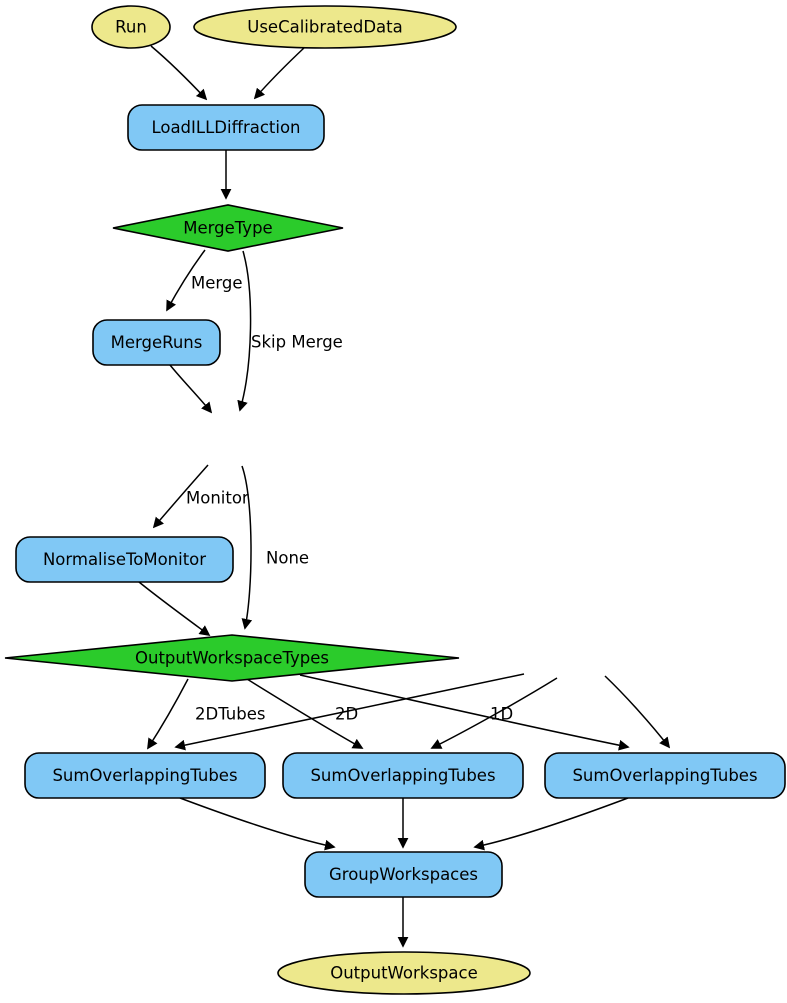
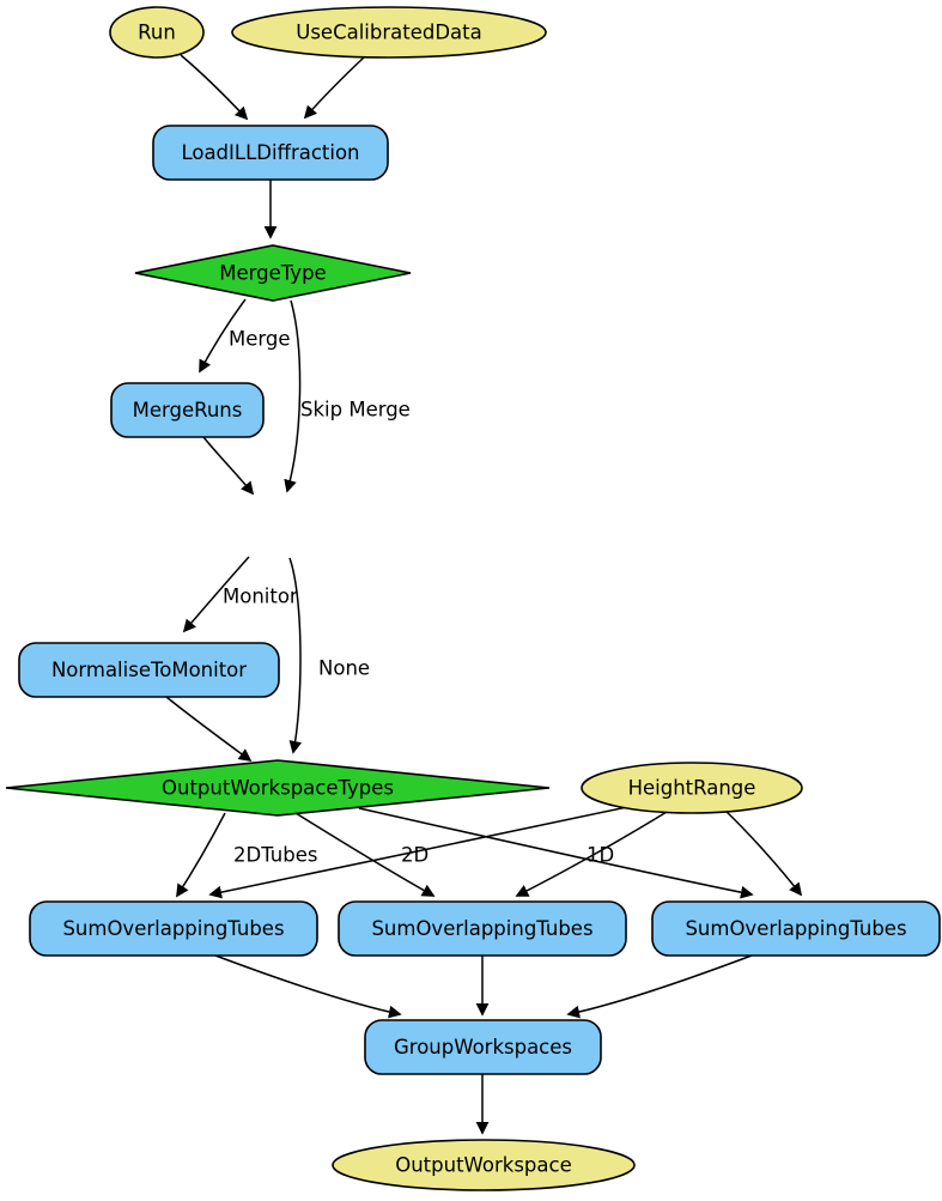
  Run
  UseCalibratedData
  LoadILLDiffraction
  MergeType
  MergeRuns
  NormaliseToMonitor
  OutputWorkspaceTypes
+ HeightRange
  SumOverlappingTubes
  SumOverlappingTubes
  SumOverlappingTubes
  GroupWorkspaces
  OutputWorkspace
  Merge
  Skip Merge
  Monitor
  None
  2DTubes
  2D
  1D
